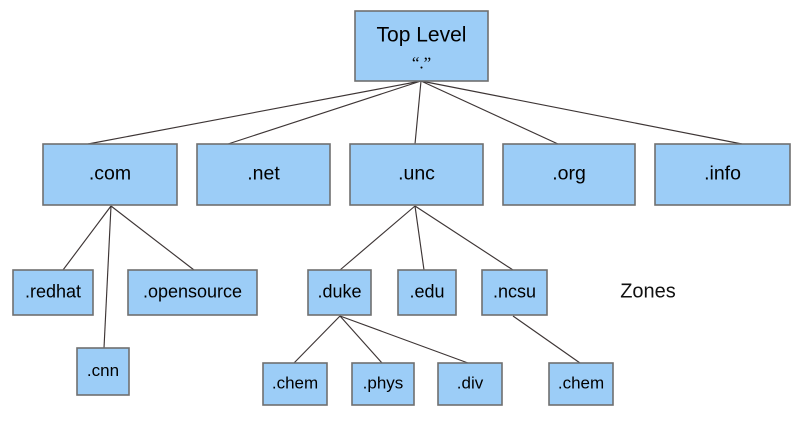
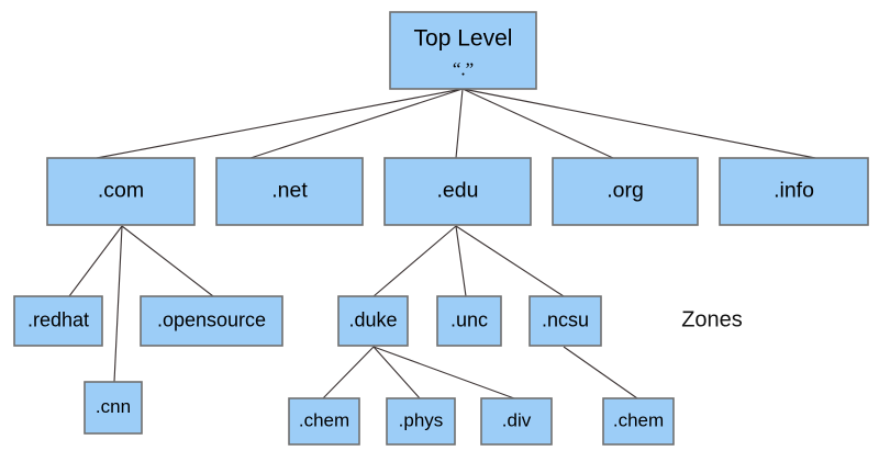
  Top Level
  “.”
  .com
  .net
- .unc
+ .edu
  .org
  .info
  .redhat
  .opensource
  .duke
- .edu
+ .unc
  .ncsu
  .cnn
  .chem
  .phys
  .div
  .chem
  Zones
